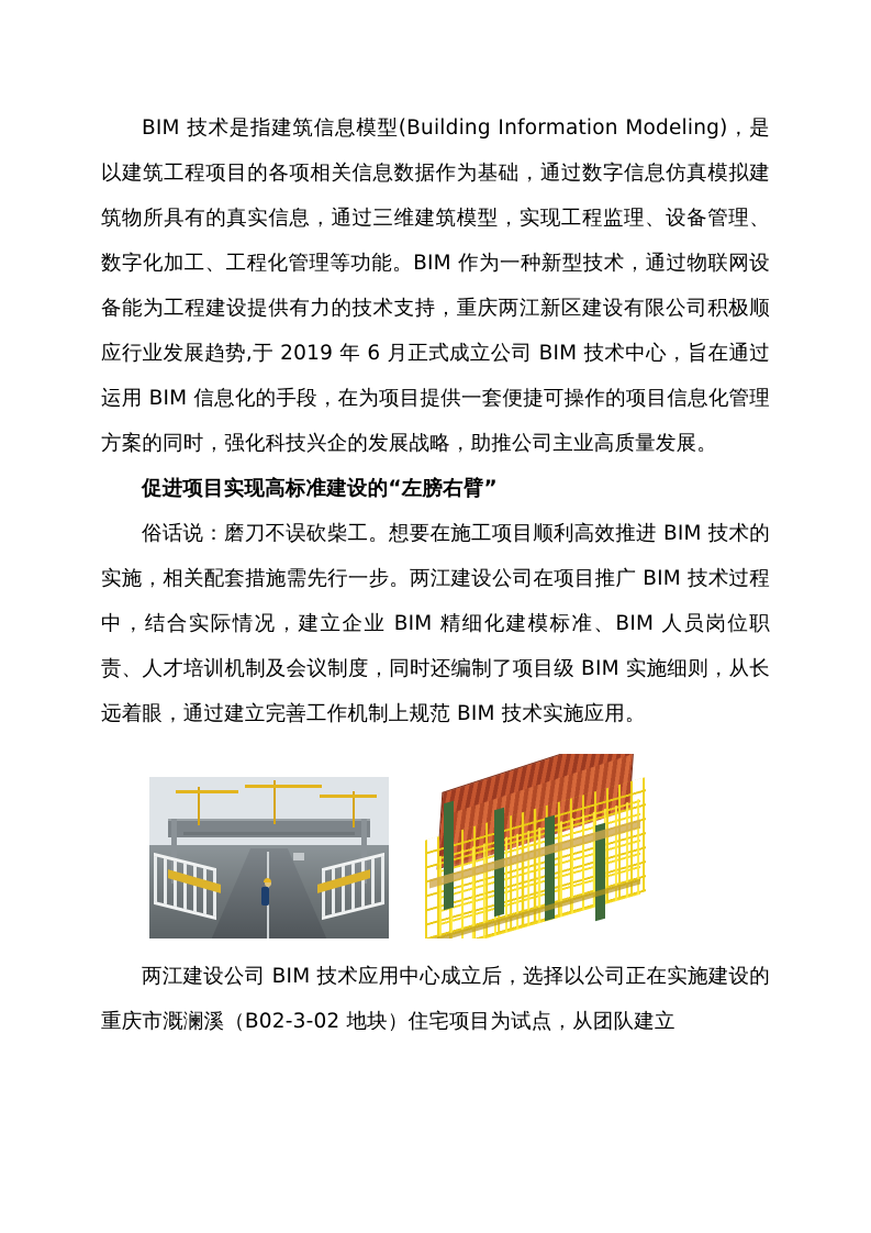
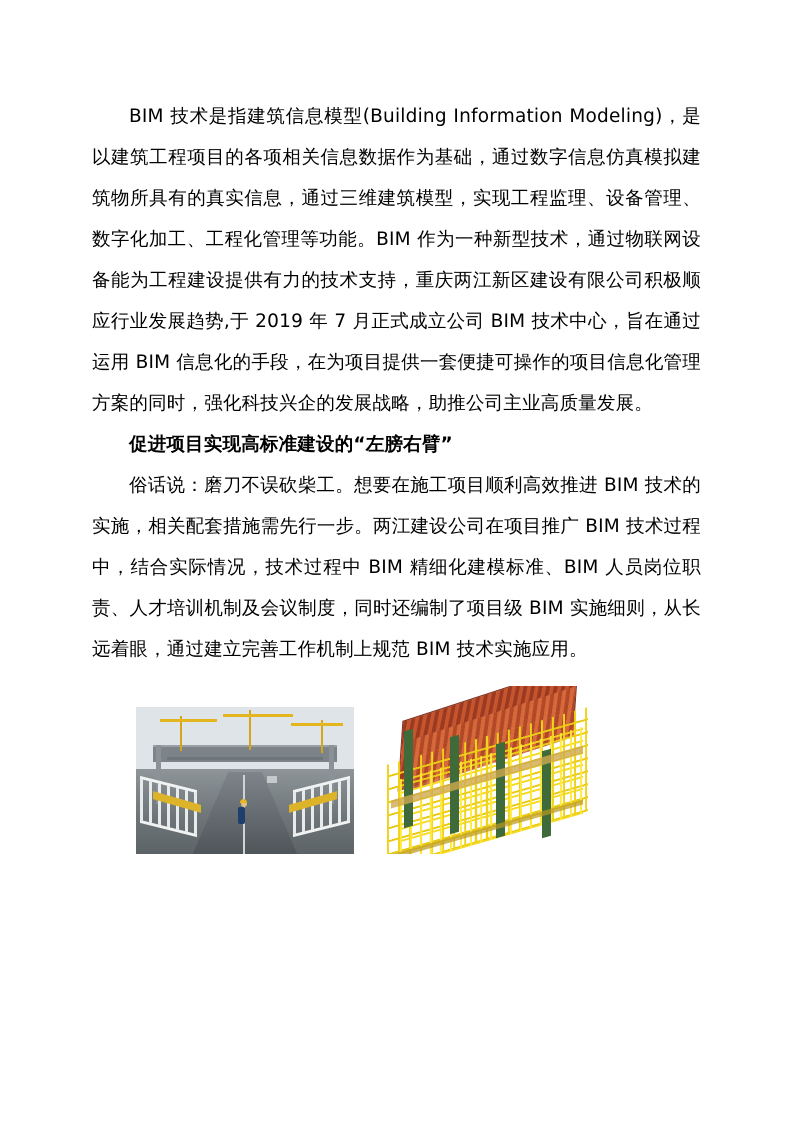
- BIM 技术是指建筑信息模型(Building Information Modeling)，是以建筑工程项目的各项相关信息数据作为基础，通过数字信息仿真模拟建筑物所具有的真实信息，通过三维建筑模型，实现工程监理、设备管理、数字化加工、工程化管理等功能。BIM 作为一种新型技术，通过物联网设备能为工程建设提供有力的技术支持，重庆两江新区建设有限公司积极顺应行业发展趋势,于 2019 年 6 月正式成立公司 BIM 技术中心，旨在通过运用 BIM 信息化的手段，在为项目提供一套便捷可操作的项目信息化管理方案的同时，强化科技兴企的发展战略，助推公司主业高质量发展。
+ BIM 技术是指建筑信息模型(Building Information Modeling)，是以建筑工程项目的各项相关信息数据作为基础，通过数字信息仿真模拟建筑物所具有的真实信息，通过三维建筑模型，实现工程监理、设备管理、数字化加工、工程化管理等功能。BIM 作为一种新型技术，通过物联网设备能为工程建设提供有力的技术支持，重庆两江新区建设有限公司积极顺应行业发展趋势,于 2019 年 7 月正式成立公司 BIM 技术中心，旨在通过运用 BIM 信息化的手段，在为项目提供一套便捷可操作的项目信息化管理方案的同时，强化科技兴企的发展战略，助推公司主业高质量发展。
  促进项目实现高标准建设的“左膀右臂”
- 俗话说：磨刀不误砍柴工。想要在施工项目顺利高效推进 BIM 技术的实施，相关配套措施需先行一步。两江建设公司在项目推广 BIM 技术过程中，结合实际情况，建立企业 BIM 精细化建模标准、BIM 人员岗位职责、人才培训机制及会议制度，同时还编制了项目级 BIM 实施细则，从长远着眼，通过建立完善工作机制上规范 BIM 技术实施应用。
+ 俗话说：磨刀不误砍柴工。想要在施工项目顺利高效推进 BIM 技术的实施，相关配套措施需先行一步。两江建设公司在项目推广 BIM 技术过程中，结合实际情况，技术过程中 BIM 精细化建模标准、BIM 人员岗位职责、人才培训机制及会议制度，同时还编制了项目级 BIM 实施细则，从长远着眼，通过建立完善工作机制上规范 BIM 技术实施应用。
- 两江建设公司 BIM 技术应用中心成立后，选择以公司正在实施建设的重庆市溉澜溪（B02-3-02 地块）住宅项目为试点，从团队建立
